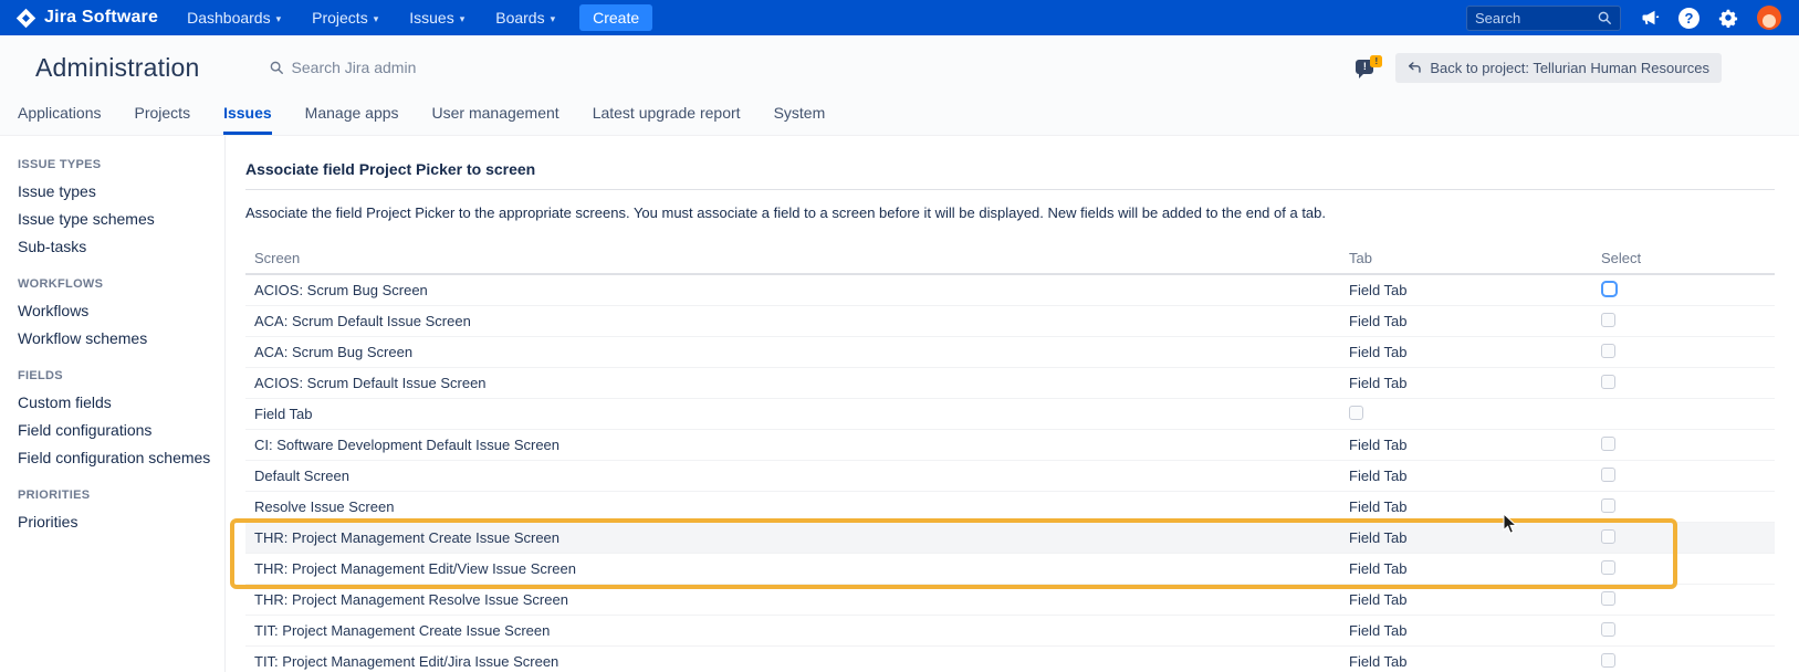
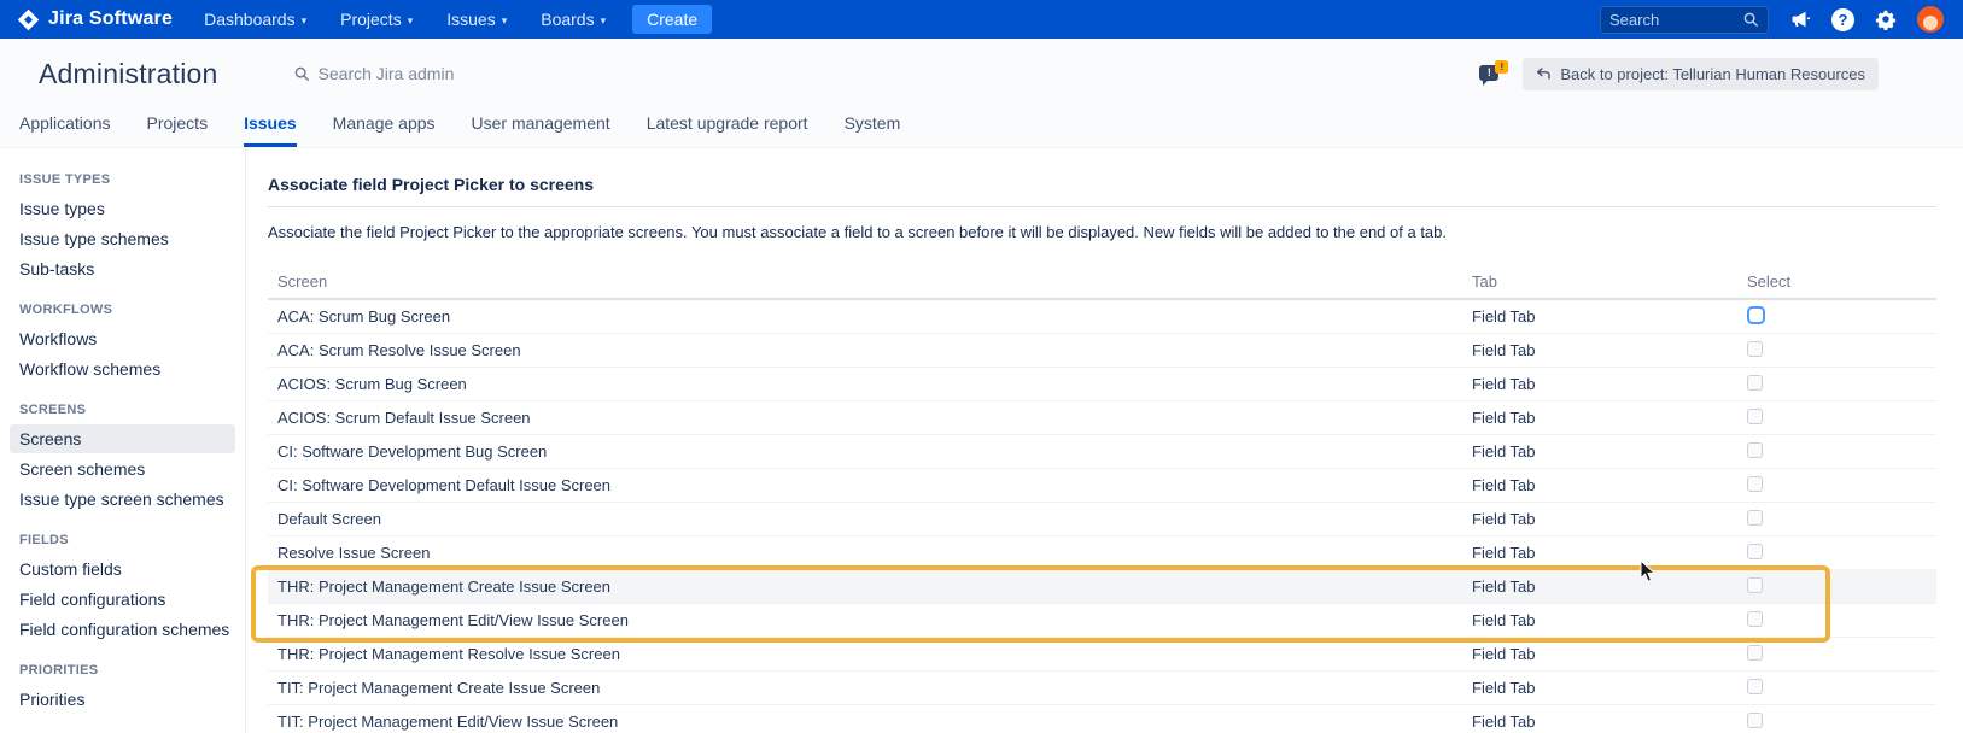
  Jira Software
  Dashboards
  ▾
  Projects
  ▾
  Issues
  ▾
  Boards
  ▾
  Create
  Search
  ?
  Administration
  Search Jira admin
  !
  !
  Back to project: Tellurian Human Resources
  Applications
  Projects
  Issues
  Manage apps
  User management
  Latest upgrade report
  System
  ISSUE TYPES
  Issue types
  Issue type schemes
  Sub-tasks
  WORKFLOWS
  Workflows
  Workflow schemes
+ SCREENS
+ Screens
+ Screen schemes
+ Issue type screen schemes
  FIELDS
  Custom fields
  Field configurations
  Field configuration schemes
  PRIORITIES
  Priorities
- Associate field Project Picker to screen
+ Associate field Project Picker to screens
  Associate the field Project Picker to the appropriate screens. You must associate a field to a screen before it will be displayed. New fields will be added to the end of a tab.
  Screen
  Tab
  Select
- ACIOS: Scrum Bug Screen
+ ACA: Scrum Bug Screen
  Field Tab
- ACA: Scrum Default Issue Screen
+ ACA: Scrum Resolve Issue Screen
  Field Tab
- ACA: Scrum Bug Screen
+ ACIOS: Scrum Bug Screen
  Field Tab
  ACIOS: Scrum Default Issue Screen
  Field Tab
+ CI: Software Development Bug Screen
  Field Tab
  CI: Software Development Default Issue Screen
  Field Tab
  Default Screen
  Field Tab
  Resolve Issue Screen
  Field Tab
  THR: Project Management Create Issue Screen
  Field Tab
  THR: Project Management Edit/View Issue Screen
  Field Tab
  THR: Project Management Resolve Issue Screen
  Field Tab
  TIT: Project Management Create Issue Screen
  Field Tab
- TIT: Project Management Edit/Jira Issue Screen
+ TIT: Project Management Edit/View Issue Screen
  Field Tab
